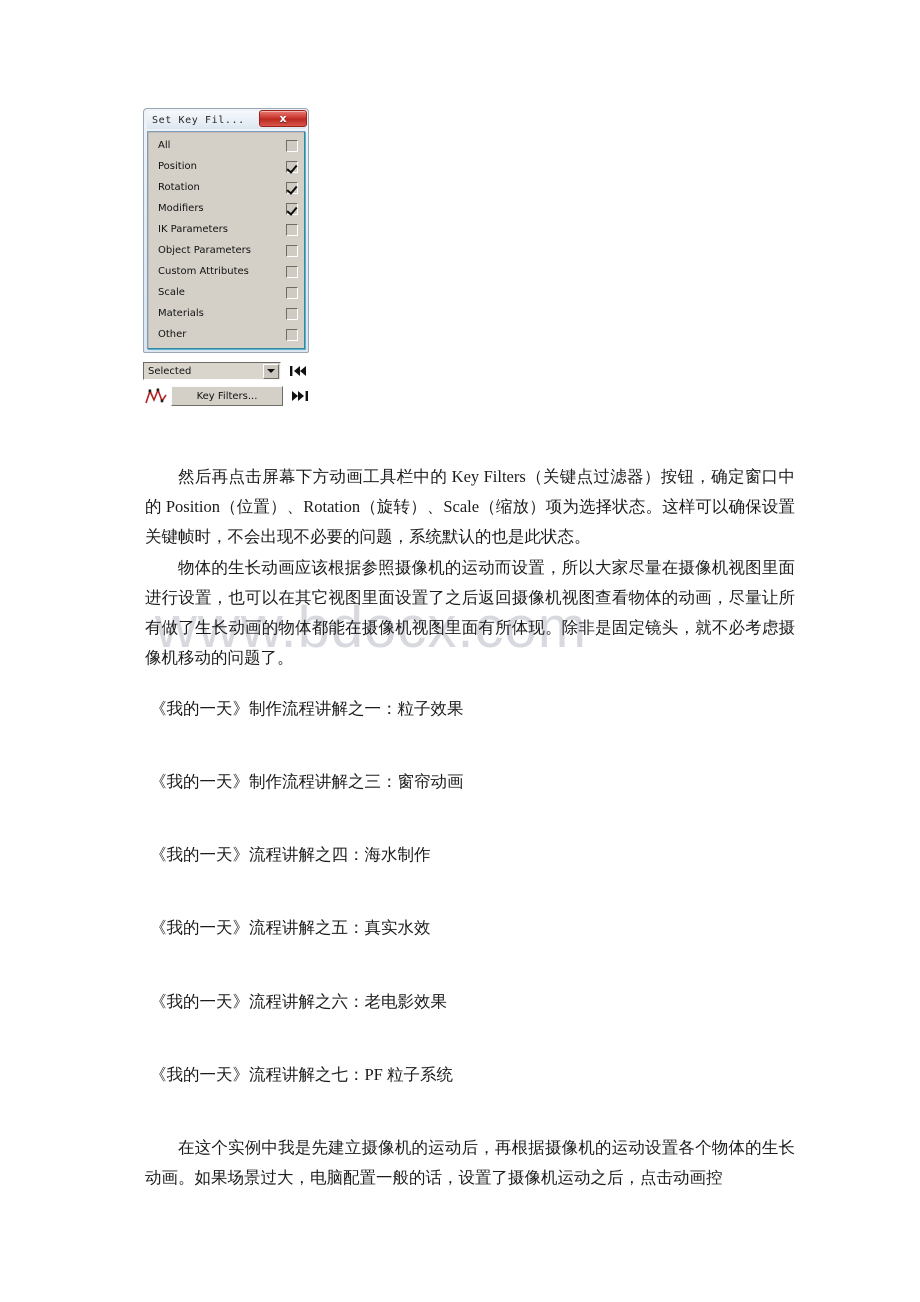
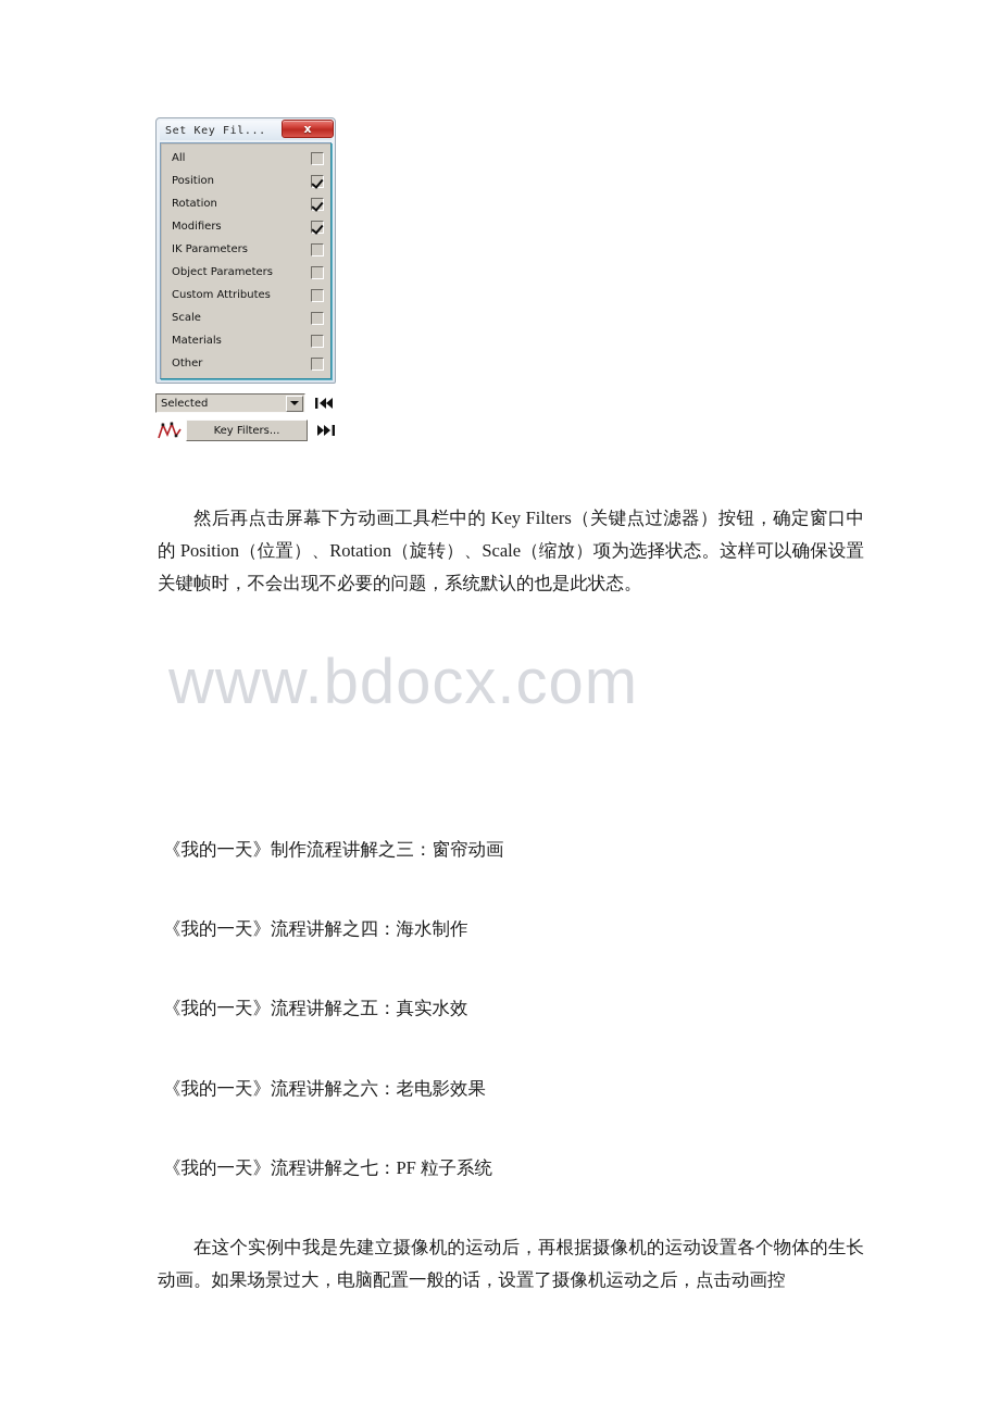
  www.bdocx.com
  Set Key Fil...
  x
  All
  Position
  Rotation
  Modifiers
  IK Parameters
  Object Parameters
  Custom Attributes
  Scale
  Materials
  Other
  Selected
  Key Filters...
  然后再点击屏幕下方动画工具栏中的 Key Filters（关键点过滤器）按钮，确定窗口中的 Position（位置）、Rotation（旋转）、Scale（缩放）项为选择状态。这样可以确保设置关键帧时，不会出现不必要的问题，系统默认的也是此状态。
- 物体的生长动画应该根据参照摄像机的运动而设置，所以大家尽量在摄像机视图里面进行设置，也可以在其它视图里面设置了之后返回摄像机视图查看物体的动画，尽量让所有做了生长动画的物体都能在摄像机视图里面有所体现。除非是固定镜头，就不必考虑摄像机移动的问题了。
- 《我的一天》制作流程讲解之一：粒子效果
  《我的一天》制作流程讲解之三：窗帘动画
  《我的一天》流程讲解之四：海水制作
  《我的一天》流程讲解之五：真实水效
  《我的一天》流程讲解之六：老电影效果
  《我的一天》流程讲解之七：PF 粒子系统
  在这个实例中我是先建立摄像机的运动后，再根据摄像机的运动设置各个物体的生长动画。如果场景过大，电脑配置一般的话，设置了摄像机运动之后，点击动画控
